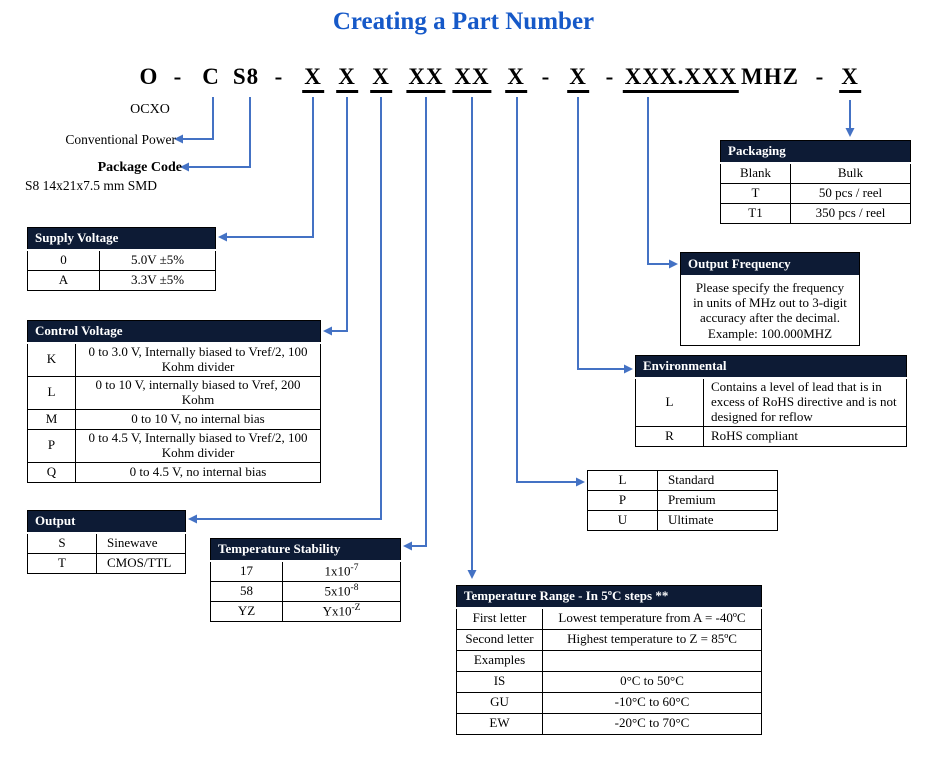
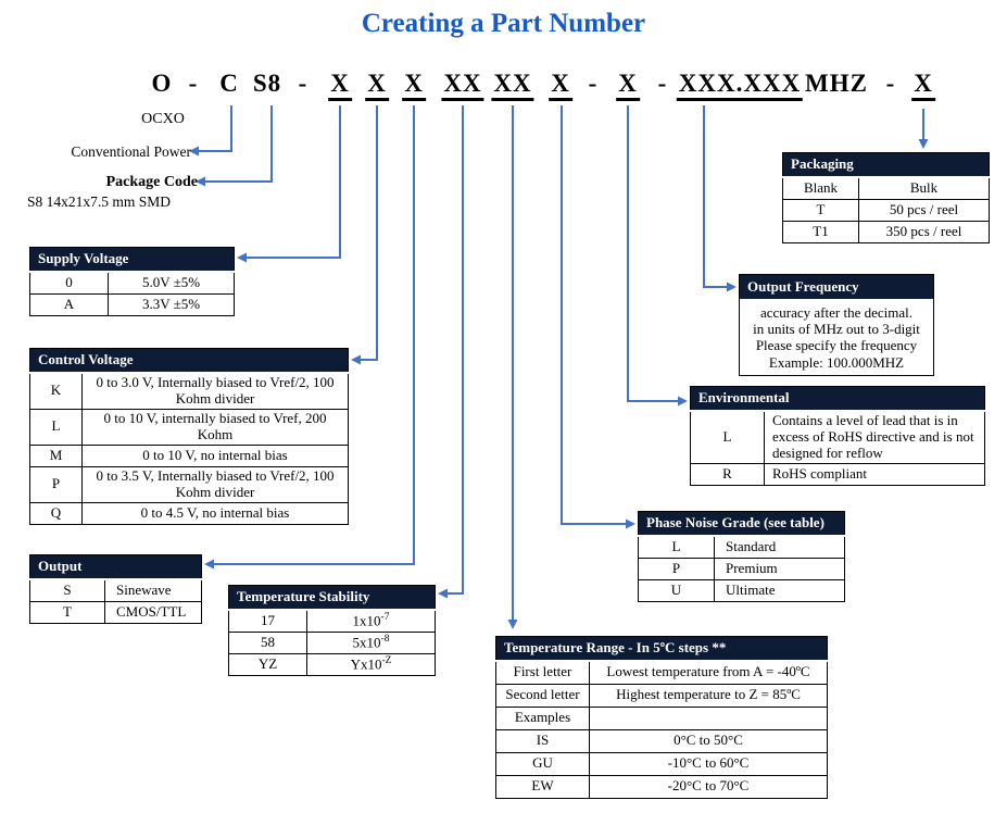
  Creating a Part Number
  O
  -
  C
  S8
  -
  X
  X
  X
  XX
  XX
  X
  -
  X
  -
  XXX.XXX
  MHZ
  -
  X
  OCXO
  Conventional Power
  Package Code
  S8 14x21x7.5 mm SMD
  Supply Voltage
  0	5.0V ±5%
  A	3.3V ±5%
  Control Voltage
  K	0 to 3.0 V, Internally biased to Vref/2, 100 Kohm divider
  L	0 to 10 V, internally biased to Vref, 200 Kohm
  M	0 to 10 V, no internal bias
- P	0 to 4.5 V, Internally biased to Vref/2, 100 Kohm divider
+ P	0 to 3.5 V, Internally biased to Vref/2, 100 Kohm divider
  Q	0 to 4.5 V, no internal bias
  Output
  S	Sinewave
  T	CMOS/TTL
  Temperature Stability
  17	1x10-7
  58	5x10-8
  YZ	Yx10-Z
  Temperature Range - In 5ºC steps **
  First letter	Lowest temperature from A = -40ºC
  Second letter	Highest temperature to Z = 85ºC
  Examples
  IS	0°C to 50°C
  GU	-10°C to 60°C
  EW	-20°C to 70°C
+ Phase Noise Grade (see table)
  L	Standard
  P	Premium
  U	Ultimate
  Environmental
  L	Contains a level of lead that is in excess of RoHS directive and is not designed for reflow
  R	RoHS compliant
  Output Frequency
- Please specify the frequency
+ accuracy after the decimal.
  in units of MHz out to 3-digit
- accuracy after the decimal.
+ Please specify the frequency
  Example: 100.000MHZ
  Packaging
  Blank	Bulk
  T	50 pcs / reel
  T1	350 pcs / reel
